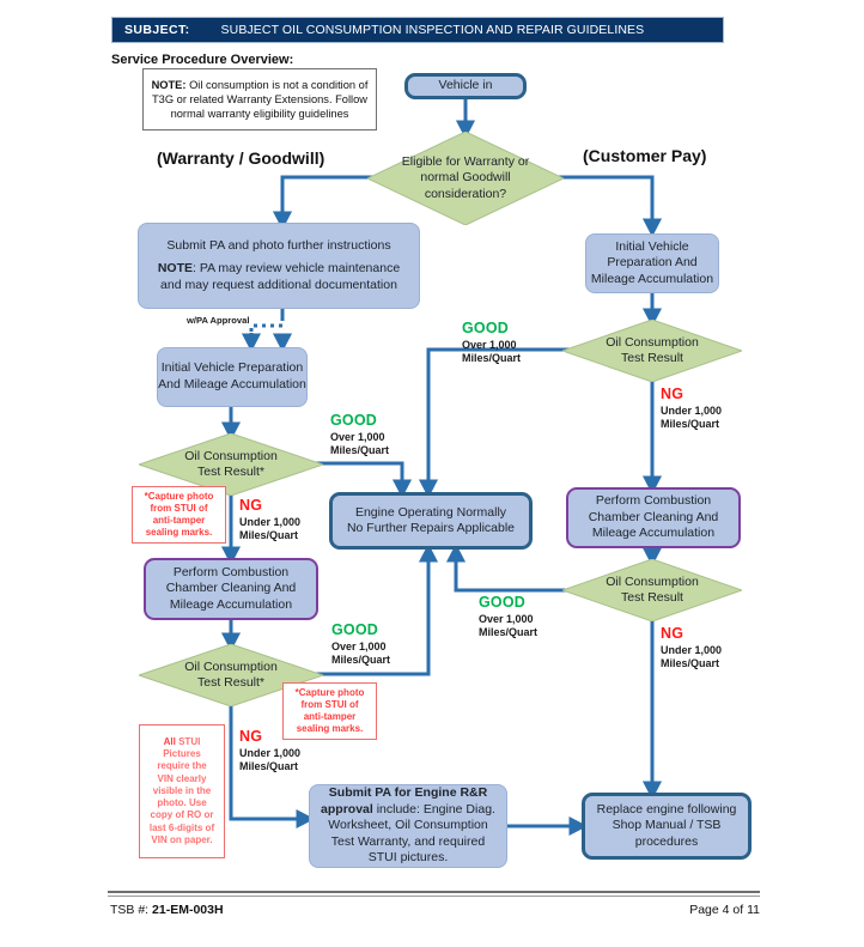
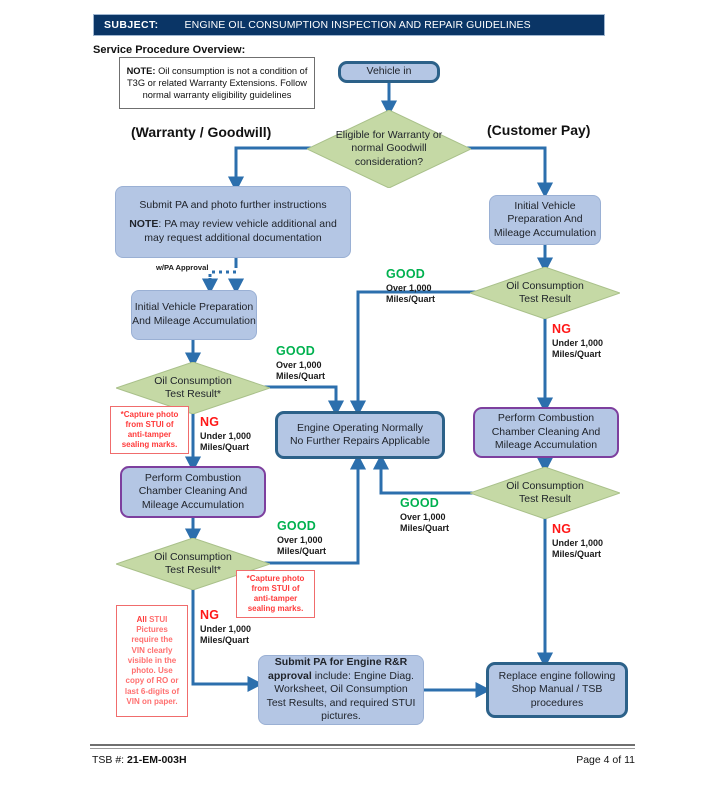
  SUBJECT:
- SUBJECT OIL CONSUMPTION INSPECTION AND REPAIR GUIDELINES
+ ENGINE OIL CONSUMPTION INSPECTION AND REPAIR GUIDELINES
  Service Procedure Overview:
  NOTE: Oil consumption is not a condition of T3G or related Warranty Extensions. Follow normal warranty eligibility guidelines
  (Warranty / Goodwill)
  (Customer Pay)
  Vehicle in
  Eligible for Warranty or normal Goodwill consideration?
  Submit PA and photo further instructions
- NOTE: PA may review vehicle maintenance and may request additional documentation
+ NOTE: PA may review vehicle additional and may request additional documentation
  w/PA Approval
  Initial Vehicle Preparation And Mileage Accumulation
  Oil Consumption Test Result*
  *Capture photo
  from STUI of
  anti-tamper
  sealing marks.
  NG
  Under 1,000
  Miles/Quart
  GOOD
  Over 1,000
  Miles/Quart
  Perform Combustion Chamber Cleaning And Mileage Accumulation
  Oil Consumption Test Result*
  GOOD
  Over 1,000
  Miles/Quart
  *Capture photo
  from STUI of
  anti-tamper
  sealing marks.
  NG
  Under 1,000
  Miles/Quart
  All STUI
  Pictures
  require the
  VIN clearly
  visible in the
  photo. Use
  copy of RO or
  last 6-digits of
  VIN on paper.
  Engine Operating Normally
  No Further Repairs Applicable
  Initial Vehicle Preparation And Mileage Accumulation
  Oil Consumption Test Result
  GOOD
  Over 1,000
  Miles/Quart
  NG
  Under 1,000
  Miles/Quart
  Perform Combustion Chamber Cleaning And Mileage Accumulation
  Oil Consumption Test Result
  GOOD
  Over 1,000
  Miles/Quart
  NG
  Under 1,000
  Miles/Quart
- Submit PA for Engine R&R approval include: Engine Diag. Worksheet, Oil Consumption Test Warranty, and required STUI pictures.
+ Submit PA for Engine R&R approval include: Engine Diag. Worksheet, Oil Consumption Test Results, and required STUI pictures.
  Replace engine following Shop Manual / TSB procedures
  TSB #: 21-EM-003H
  Page 4 of 11
